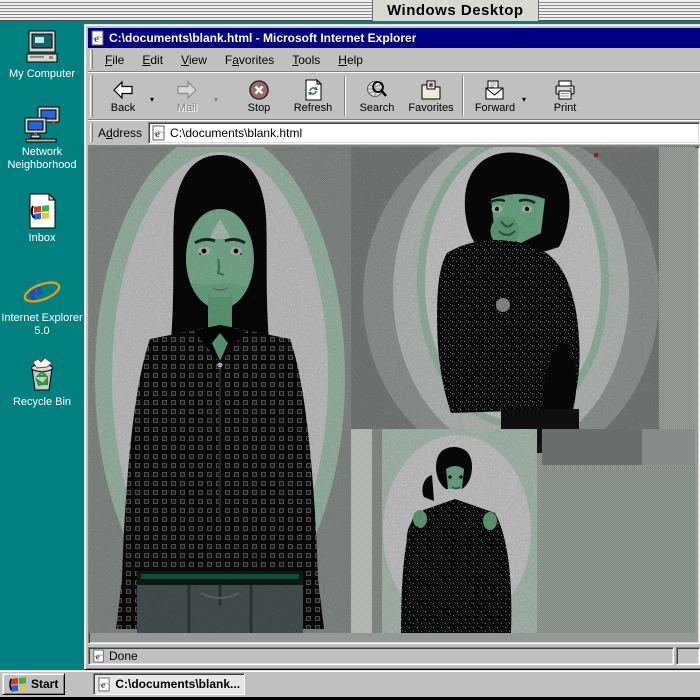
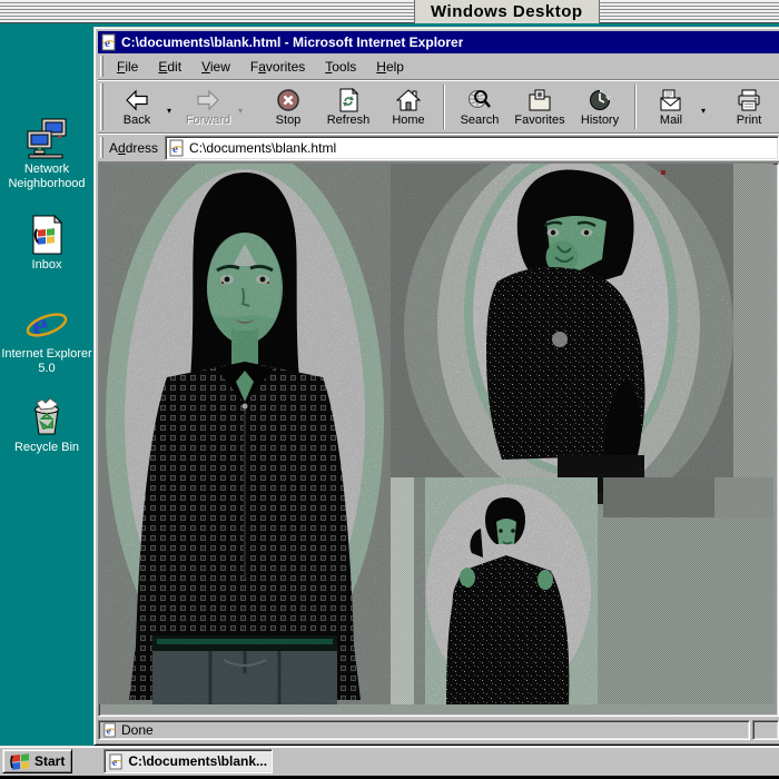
  Windows Desktop
- My Computer
  Network Neighborhood
  Inbox
  e
  Internet Explorer 5.0
  Recycle Bin
  e
  C:\documents\blank.html - Microsoft Internet Explorer
  File
  Edit
  View
  Favorites
  Tools
  Help
  Back
  ▾
- Mail
+ Forward
  ▾
  Stop
  Refresh
+ Home
  Search
  Favorites
+ History
- Forward
+ Mail
  ▾
  Print
  Address
  e
  C:\documents\blank.html
  e
  Done
  Start
  e
  C:\documents\blank...
